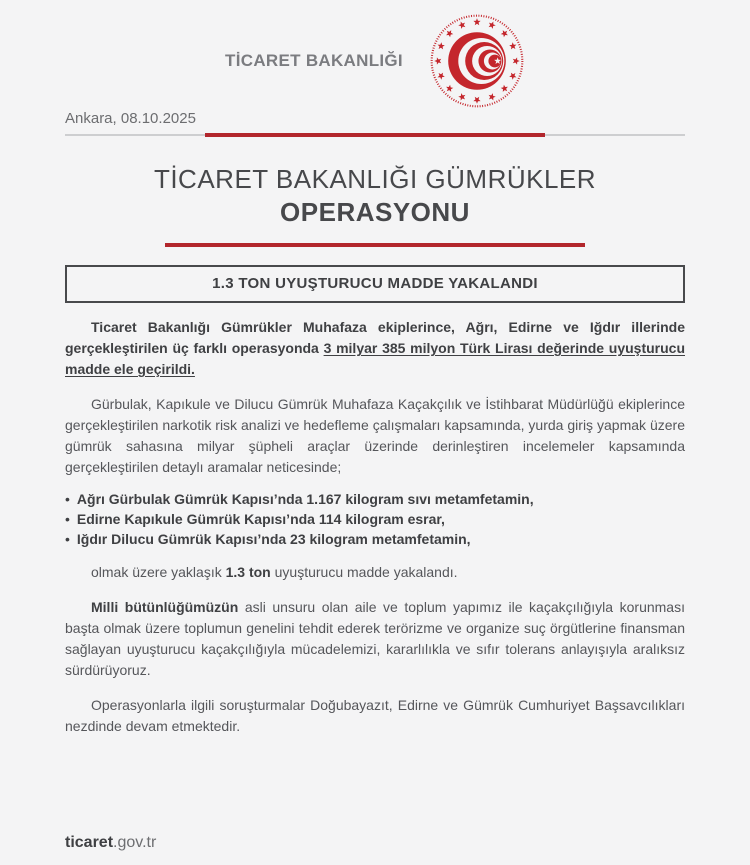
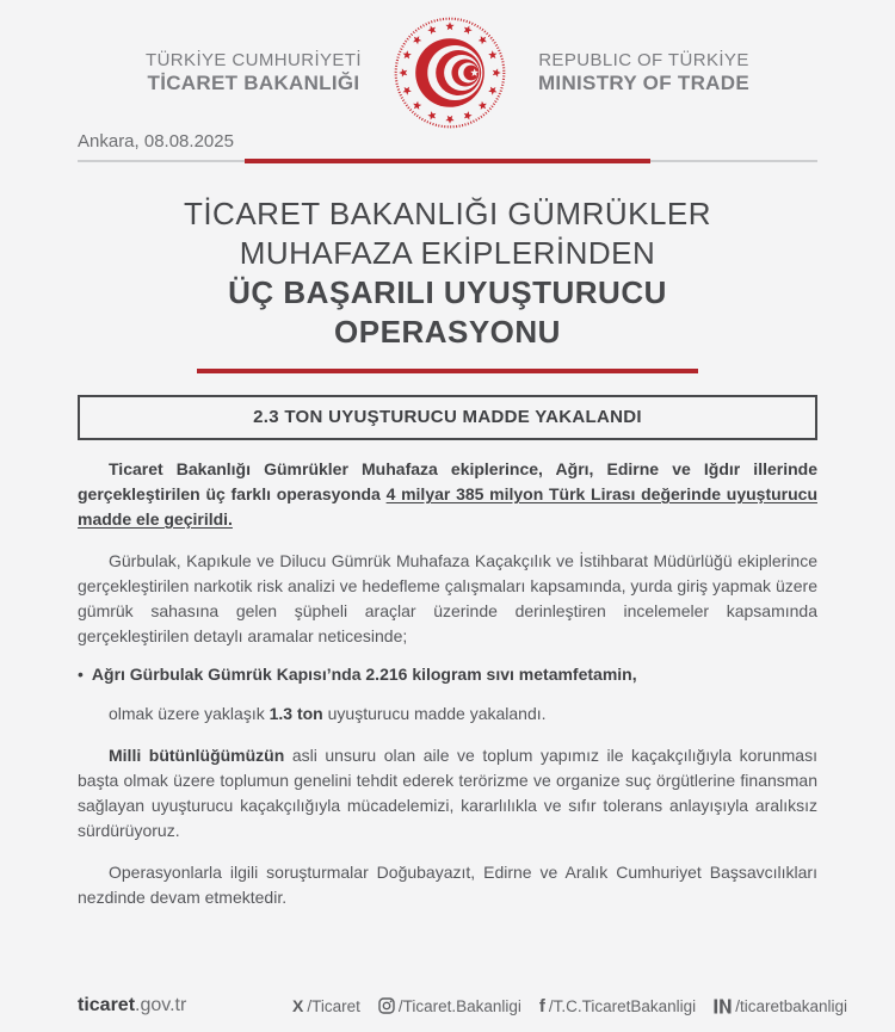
+ TÜRKİYE CUMHURİYETİ
  TİCARET BAKANLIĞI
+ REPUBLIC OF TÜRKİYE
+ MINISTRY OF TRADE
- Ankara, 08.10.2025
+ Ankara, 08.08.2025
  TİCARET BAKANLIĞI GÜMRÜKLER
+ MUHAFAZA EKİPLERİNDEN
+ ÜÇ BAŞARILI UYUŞTURUCU
  OPERASYONU
- 1.3 TON UYUŞTURUCU MADDE YAKALANDI
+ 2.3 TON UYUŞTURUCU MADDE YAKALANDI
- Ticaret Bakanlığı Gümrükler Muhafaza ekiplerince, Ağrı, Edirne ve Iğdır illerinde gerçekleştirilen üç farklı operasyonda 3 milyar 385 milyon Türk Lirası değerinde uyuşturucu madde ele geçirildi.
+ Ticaret Bakanlığı Gümrükler Muhafaza ekiplerince, Ağrı, Edirne ve Iğdır illerinde gerçekleştirilen üç farklı operasyonda 4 milyar 385 milyon Türk Lirası değerinde uyuşturucu madde ele geçirildi.
- Gürbulak, Kapıkule ve Dilucu Gümrük Muhafaza Kaçakçılık ve İstihbarat Müdürlüğü ekiplerince gerçekleştirilen narkotik risk analizi ve hedefleme çalışmaları kapsamında, yurda giriş yapmak üzere gümrük sahasına milyar şüpheli araçlar üzerinde derinleştiren incelemeler kapsamında gerçekleştirilen detaylı aramalar neticesinde;
+ Gürbulak, Kapıkule ve Dilucu Gümrük Muhafaza Kaçakçılık ve İstihbarat Müdürlüğü ekiplerince gerçekleştirilen narkotik risk analizi ve hedefleme çalışmaları kapsamında, yurda giriş yapmak üzere gümrük sahasına gelen şüpheli araçlar üzerinde derinleştiren incelemeler kapsamında gerçekleştirilen detaylı aramalar neticesinde;
- Ağrı Gürbulak Gümrük Kapısı’nda 1.167 kilogram sıvı metamfetamin,
+ Ağrı Gürbulak Gümrük Kapısı’nda 2.216 kilogram sıvı metamfetamin,
- Edirne Kapıkule Gümrük Kapısı’nda 114 kilogram esrar,
- Iğdır Dilucu Gümrük Kapısı’nda 23 kilogram metamfetamin,
  olmak üzere yaklaşık 1.3 ton uyuşturucu madde yakalandı.
  Milli bütünlüğümüzün asli unsuru olan aile ve toplum yapımız ile kaçakçılığıyla korunması başta olmak üzere toplumun genelini tehdit ederek terörizme ve organize suç örgütlerine finansman sağlayan uyuşturucu kaçakçılığıyla mücadelemizi, kararlılıkla ve sıfır tolerans anlayışıyla aralıksız sürdürüyoruz.
- Operasyonlarla ilgili soruşturmalar Doğubayazıt, Edirne ve Gümrük Cumhuriyet Başsavcılıkları nezdinde devam etmektedir.
+ Operasyonlarla ilgili soruşturmalar Doğubayazıt, Edirne ve Aralık Cumhuriyet Başsavcılıkları nezdinde devam etmektedir.
  ticaret.gov.tr
+ X
+ /Ticaret
+ /Ticaret.Bakanligi
+ f
+ /T.C.TicaretBakanligi
+ /ticaretbakanligi
